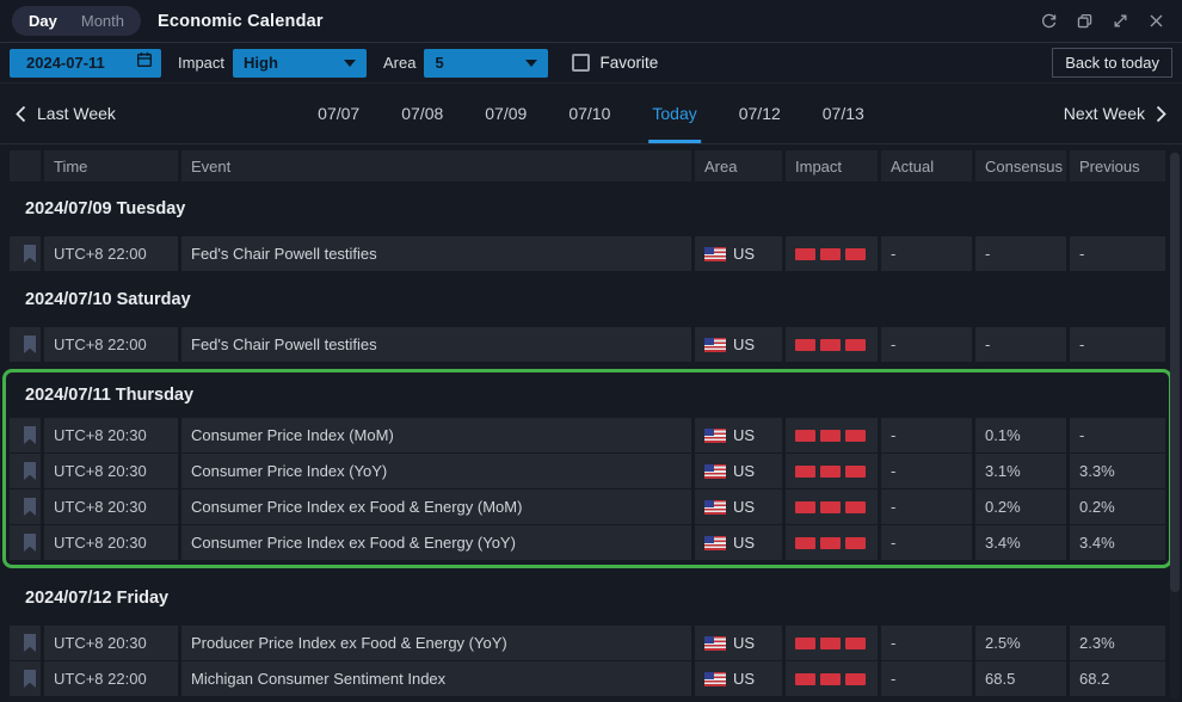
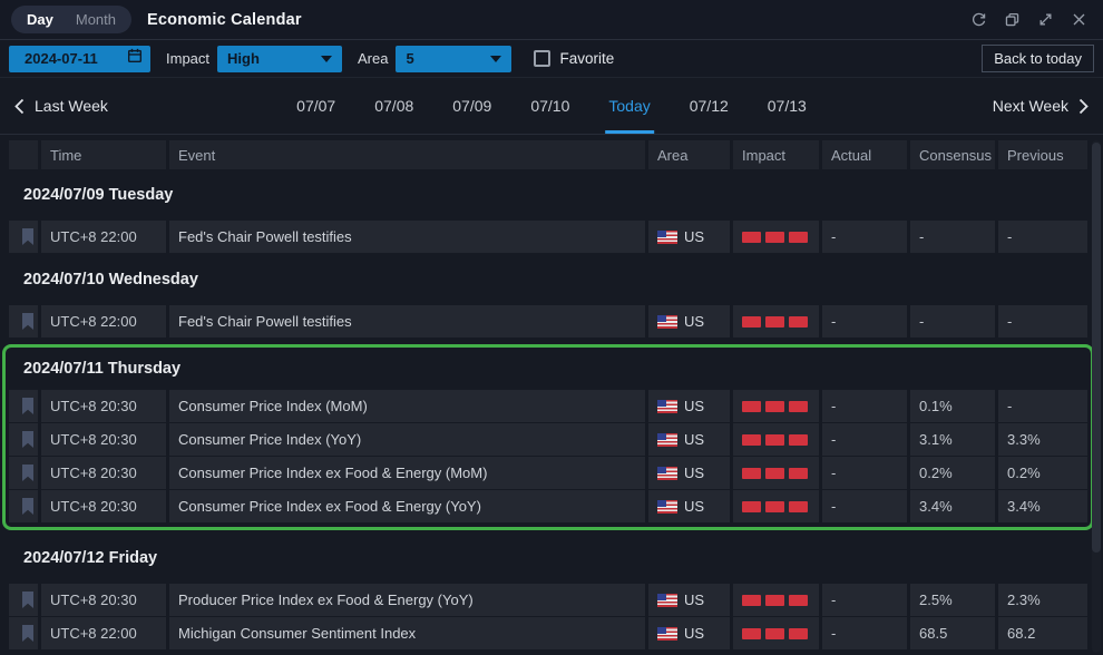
  Day
  Month
  Economic Calendar
  2024-07-11
  Impact
  High
  Area
  5
  Favorite
  Back to today
  Last Week
  07/07
  07/08
  07/09
  07/10
  Today
  07/12
  07/13
  Next Week
  Time
  Event
  Area
  Impact
  Actual
  Consensus
  Previous
  2024/07/09 Tuesday
  UTC+8 22:00
  Fed's Chair Powell testifies
  US
  -
  -
  -
- 2024/07/10 Saturday
+ 2024/07/10 Wednesday
  UTC+8 22:00
  Fed's Chair Powell testifies
  US
  -
  -
  -
  2024/07/11 Thursday
  UTC+8 20:30
  Consumer Price Index (MoM)
  US
  -
  0.1%
  -
  UTC+8 20:30
  Consumer Price Index (YoY)
  US
  -
  3.1%
  3.3%
  UTC+8 20:30
  Consumer Price Index ex Food & Energy (MoM)
  US
  -
  0.2%
  0.2%
  UTC+8 20:30
  Consumer Price Index ex Food & Energy (YoY)
  US
  -
  3.4%
  3.4%
  2024/07/12 Friday
  UTC+8 20:30
  Producer Price Index ex Food & Energy (YoY)
  US
  -
  2.5%
  2.3%
  UTC+8 22:00
  Michigan Consumer Sentiment Index
  US
  -
  68.5
  68.2
